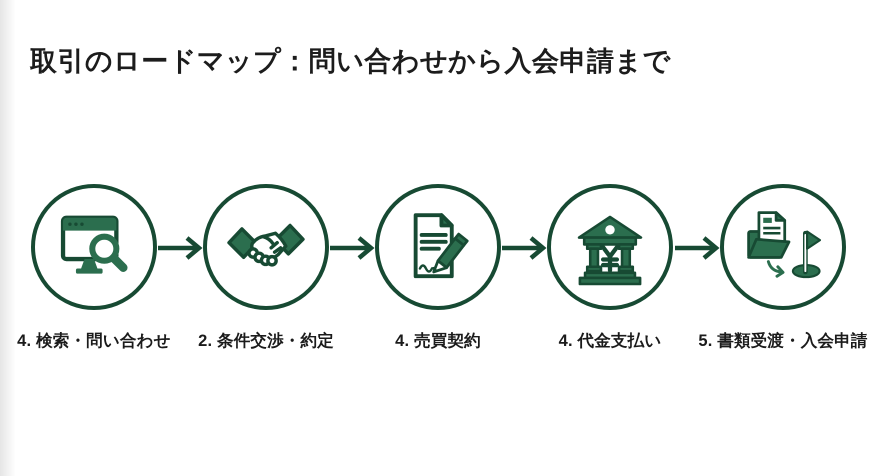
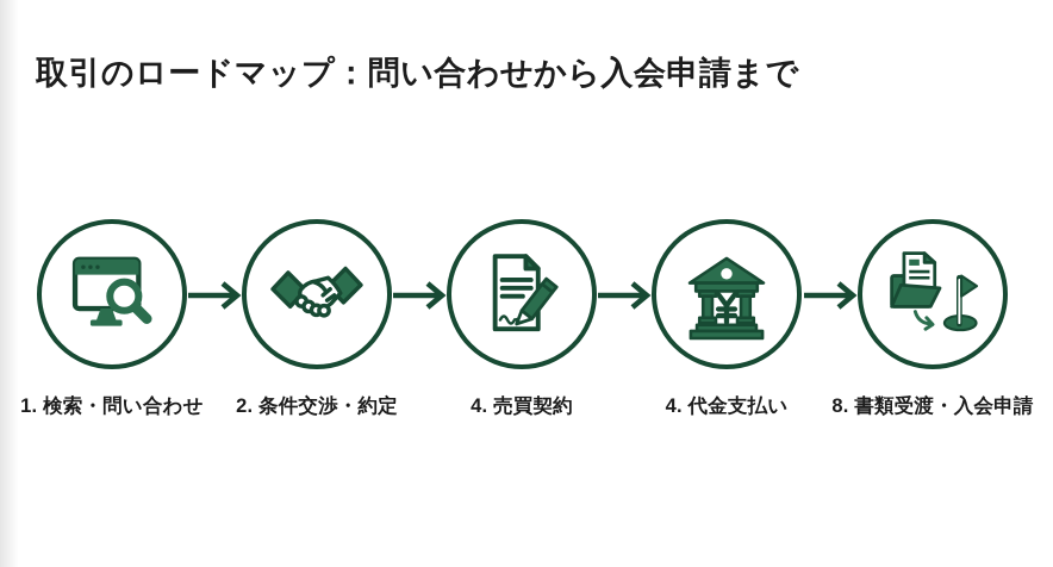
  取引のロードマップ：問い合わせから入会申請まで
- 4. 検索・問い合わせ
+ 1. 検索・問い合わせ
  2. 条件交渉・約定
  4. 売買契約
  4. 代金支払い
- 5. 書類受渡・入会申請
+ 8. 書類受渡・入会申請
